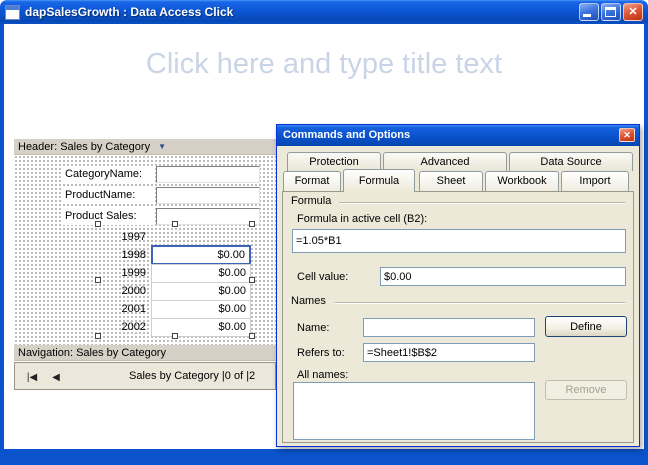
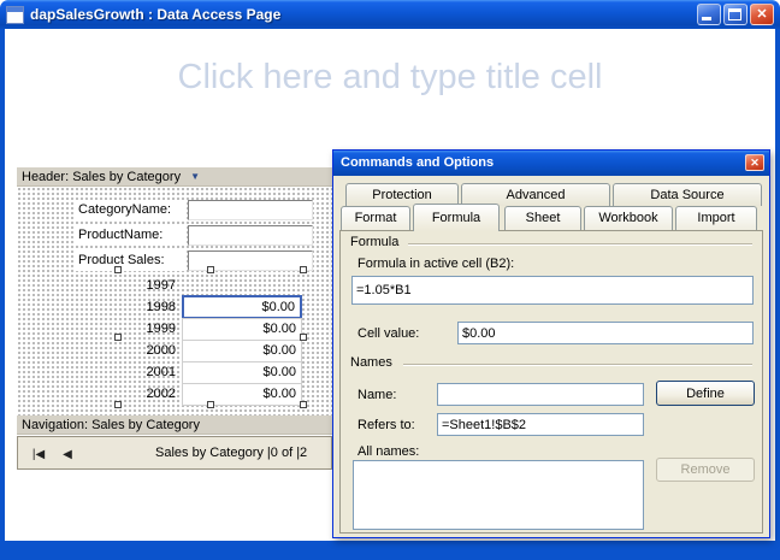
- dapSalesGrowth : Data Access Click
+ dapSalesGrowth : Data Access Page
  ✕
- Click here and type title text
+ Click here and type title cell
  Header: Sales by Category ▼
  CategoryName:
  ProductName:
  Product Sales:
  1997
  1998
  1999
  2000
  2001
  2002
  $0.00
  $0.00
  $0.00
  $0.00
  $0.00
  Navigation: Sales by Category
  |◀
  ◀
  Sales by Category |0 of |2
  Commands and Options
  ✕
  Protection
  Advanced
  Data Source
  Format
  Formula
  Sheet
  Workbook
  Import
  Formula
  Formula in active cell (B2):
  =1.05*B1
  Cell value:
  $0.00
  Names
  Name:
  Define
  Refers to:
  =Sheet1!$B$2
  All names:
  Remove
